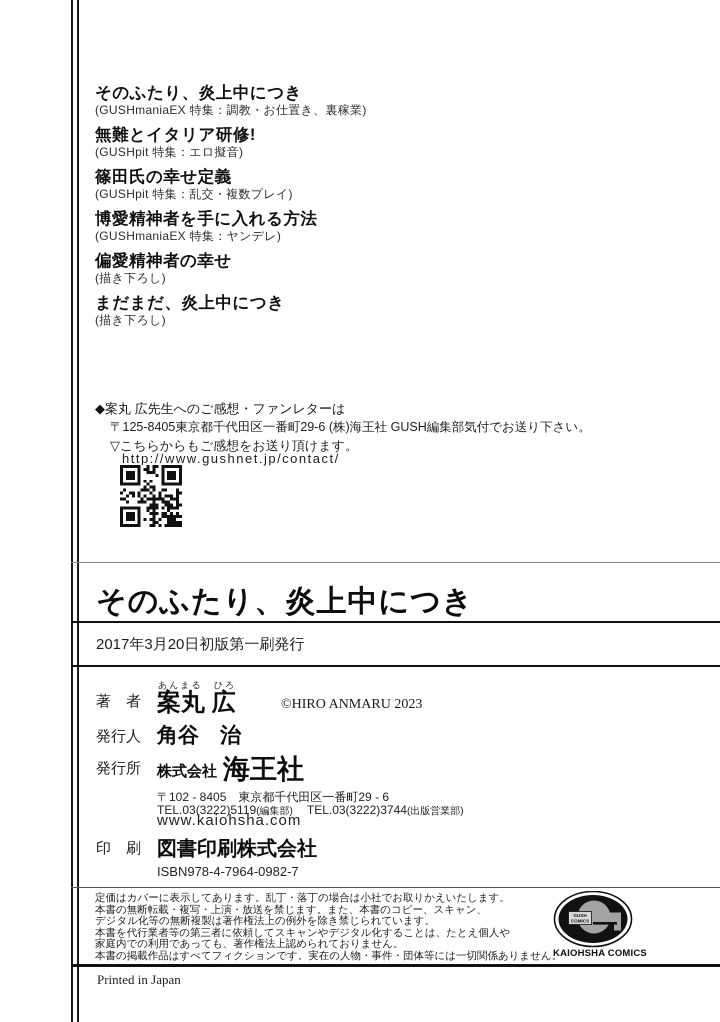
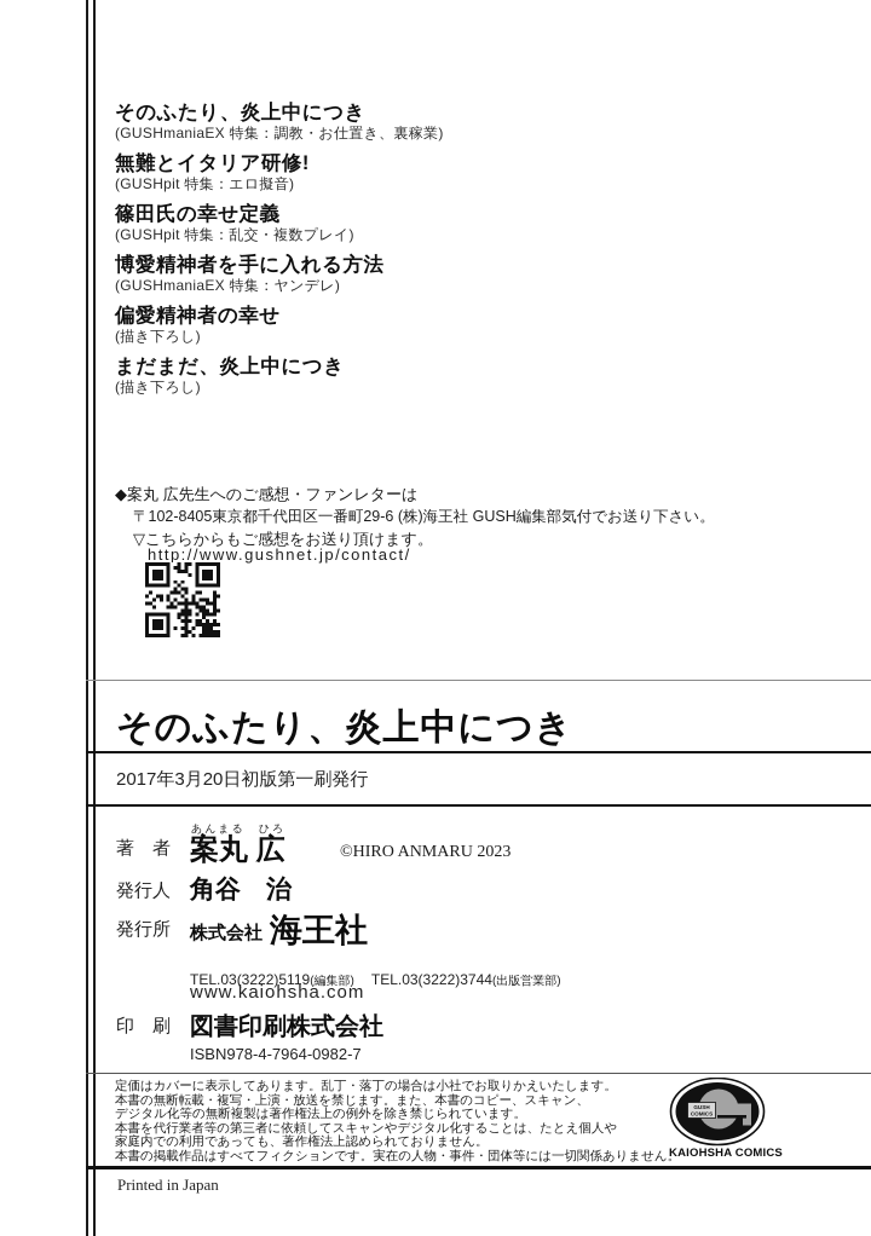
  そのふたり、炎上中につき
  (GUSHmaniaEX 特集：調教・お仕置き、裏稼業)
  無難とイタリア研修!
  (GUSHpit 特集：エロ擬音)
  篠田氏の幸せ定義
  (GUSHpit 特集：乱交・複数プレイ)
  博愛精神者を手に入れる方法
  (GUSHmaniaEX 特集：ヤンデレ)
  偏愛精神者の幸せ
  (描き下ろし)
  まだまだ、炎上中につき
  (描き下ろし)
  ◆案丸 広先生へのご感想・ファンレターは
- 〒125-8405東京都千代田区一番町29-6 (株)海王社 GUSH編集部気付でお送り下さい。
+ 〒102-8405東京都千代田区一番町29-6 (株)海王社 GUSH編集部気付でお送り下さい。
  ▽こちらからもご感想をお送り頂けます。
  http://www.gushnet.jp/contact/
  そのふたり、炎上中につき
  2017年3月20日初版第一刷発行
  あんまる ひろ
  著 者
  案丸 広
  ©HIRO ANMARU 2023
  発行人
  角谷 治
  発行所
  株式会社
  海王社
- 〒102 - 8405 東京都千代田区一番町29 - 6
  TEL.03(3222)5119(編集部) TEL.03(3222)3744(出版営業部)
  www.kaiohsha.com
  印 刷
  図書印刷株式会社
  ISBN978-4-7964-0982-7
  定価はカバーに表示してあります。乱丁・落丁の場合は小社でお取りかえいたします。
  本書の無断転載・複写・上演・放送を禁じます。また、本書のコピー、スキャン、
  デジタル化等の無断複製は著作権法上の例外を除き禁じられています。
  本書を代行業者等の第三者に依頼してスキャンやデジタル化することは、たとえ個人や
  家庭内での利用であっても、著作権法上認められておりません。
  本書の掲載作品はすべてフィクションです。実在の人物・事件・団体等には一切関係ありません。
  KAIOHSHA COMICS
  Printed in Japan
